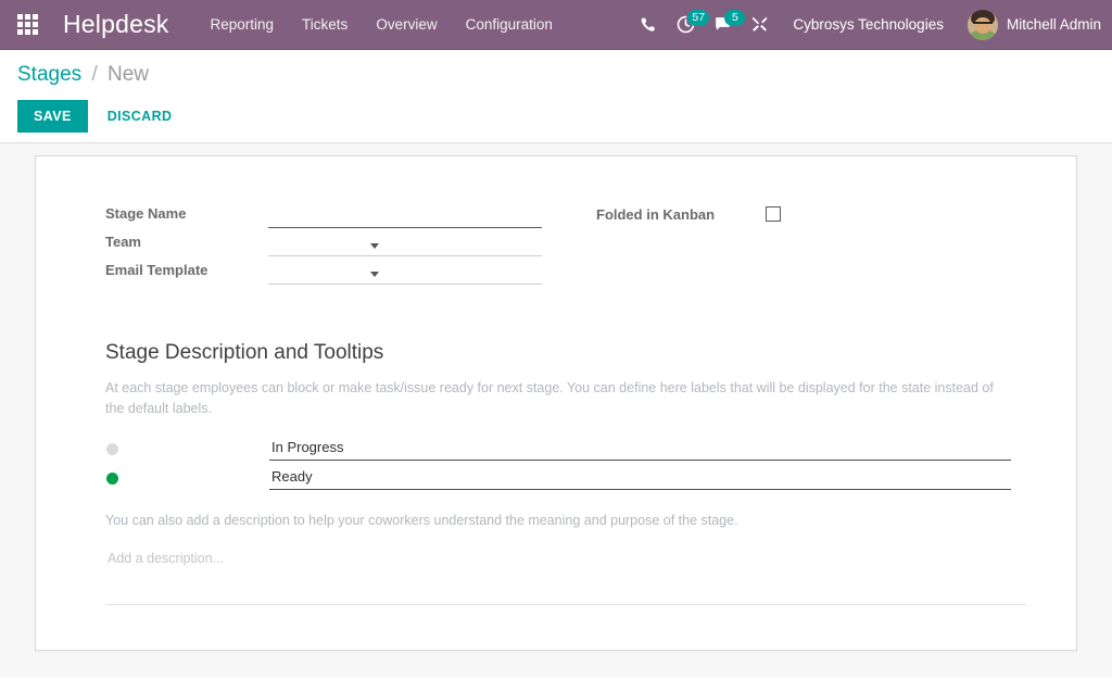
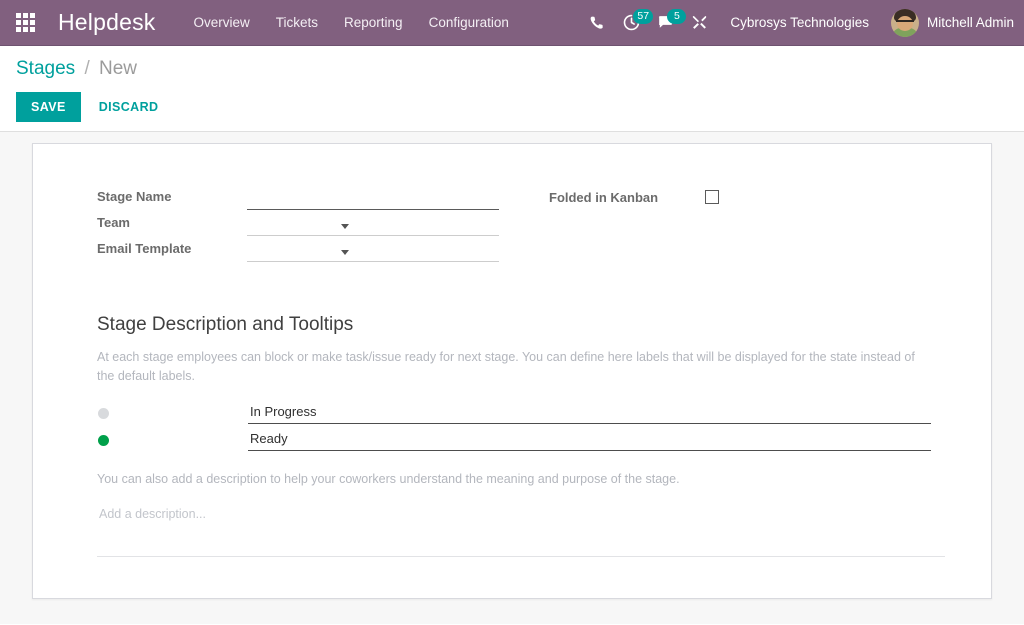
  Helpdesk
- Reporting
+ Overview
  Tickets
- Overview
+ Reporting
  Configuration
  57
  5
  Cybrosys Technologies
  Mitchell Admin
  Stages / New
  SAVE
  DISCARD
  Stage Name
  Team
  Email Template
  Folded in Kanban
  Stage Description and Tooltips
  At each stage employees can block or make task/issue ready for next stage. You can define here labels that will be displayed for the state instead of the default labels.
  In Progress
  Ready
  You can also add a description to help your coworkers understand the meaning and purpose of the stage.
  Add a description...
